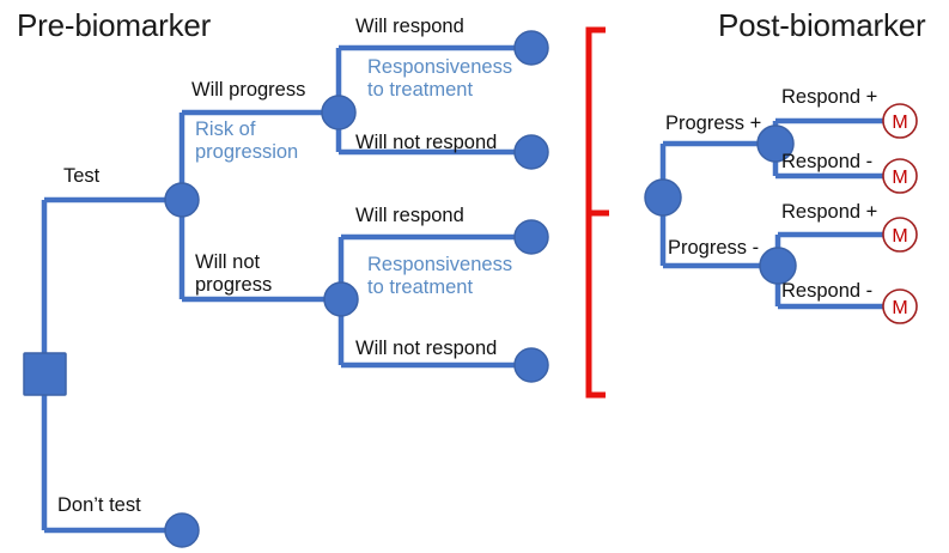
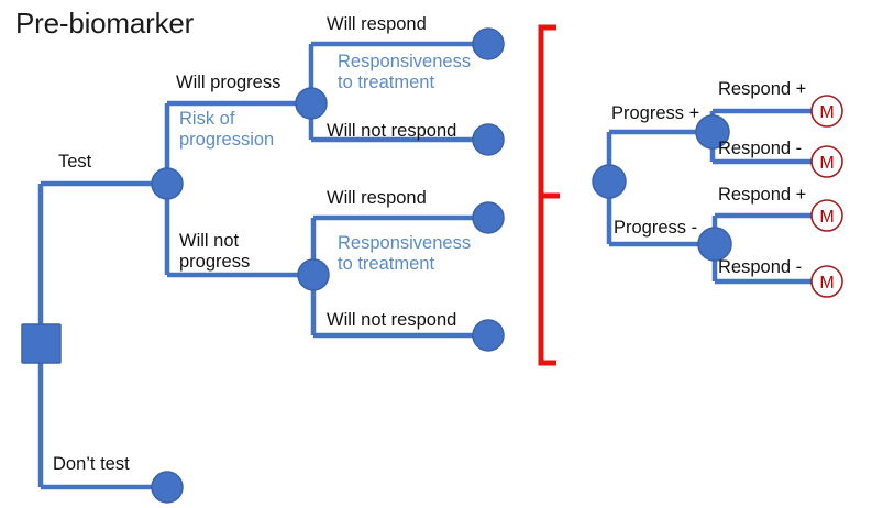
  Pre-biomarker
- Post-biomarker
  M
  M
  M
  M
  Test
  Don’t test
  Will progress
  Risk of
  progression
  Will not
  progress
  Will respond
  Responsiveness
  to treatment
  Will not respond
  Will respond
  Responsiveness
  to treatment
  Will not respond
  Progress +
  Progress -
  Respond +
  Respond -
  Respond +
  Respond -
